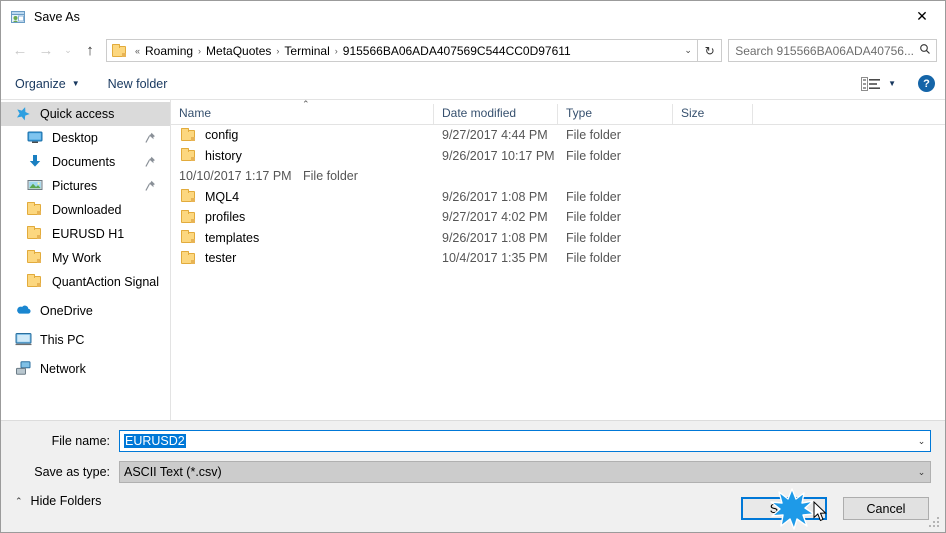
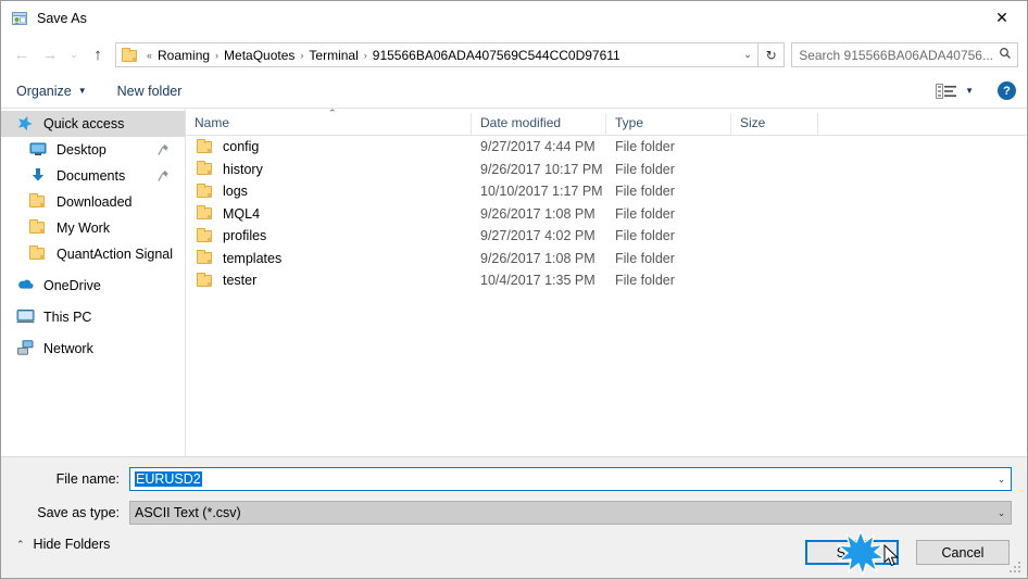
  Save As
  ✕
  ←
  →
  ⌄
  ↑
  «
  Roaming
  ›
  MetaQuotes
  ›
  Terminal
  ›
  915566BA06ADA407569C544CC0D97611
  ⌄
  ↻
  Search 915566BA06ADA40756...
  Organize
  ▼
  New folder
  ▼
  ?
  Quick access
  Desktop
  Documents
- Pictures
  Downloaded
- EURUSD H1
  My Work
  QuantAction Signal
  OneDrive
  This PC
  Network
  ⌃
  Name
  Date modified
  Type
  Size
  config
  9/27/2017 4:44 PM
  File folder
  history
  9/26/2017 10:17 PM
  File folder
+ logs
  10/10/2017 1:17 PM
  File folder
  MQL4
  9/26/2017 1:08 PM
  File folder
  profiles
  9/27/2017 4:02 PM
  File folder
  templates
  9/26/2017 1:08 PM
  File folder
  tester
  10/4/2017 1:35 PM
  File folder
  File name:
  EURUSD2
  ⌄
  Save as type:
  ASCII Text (*.csv)
  ⌄
  ⌃
  Hide Folders
  Cancel
